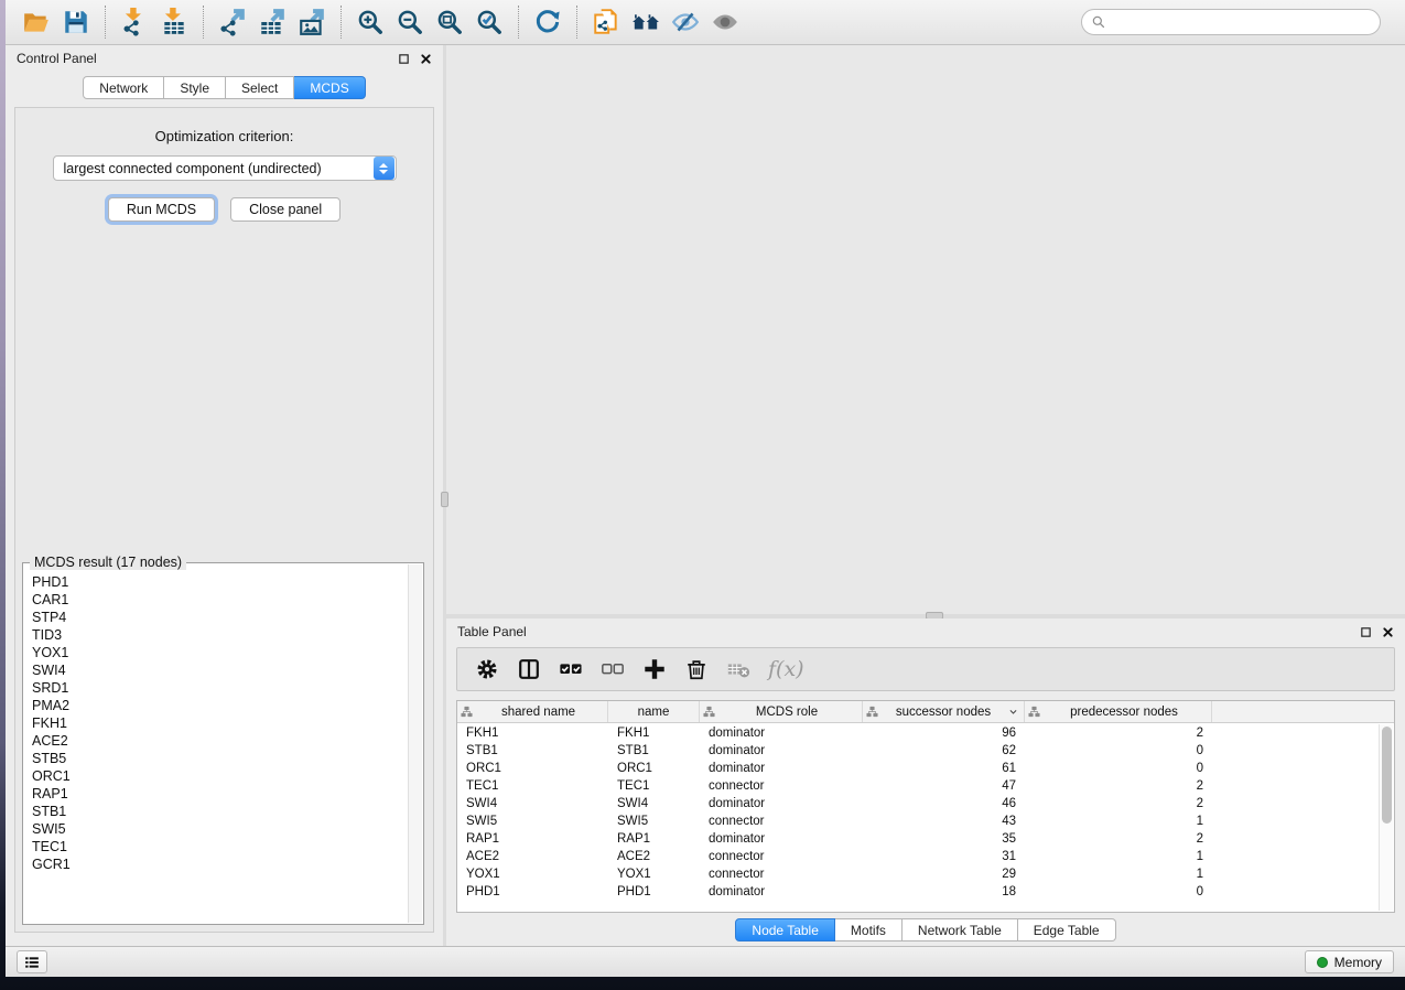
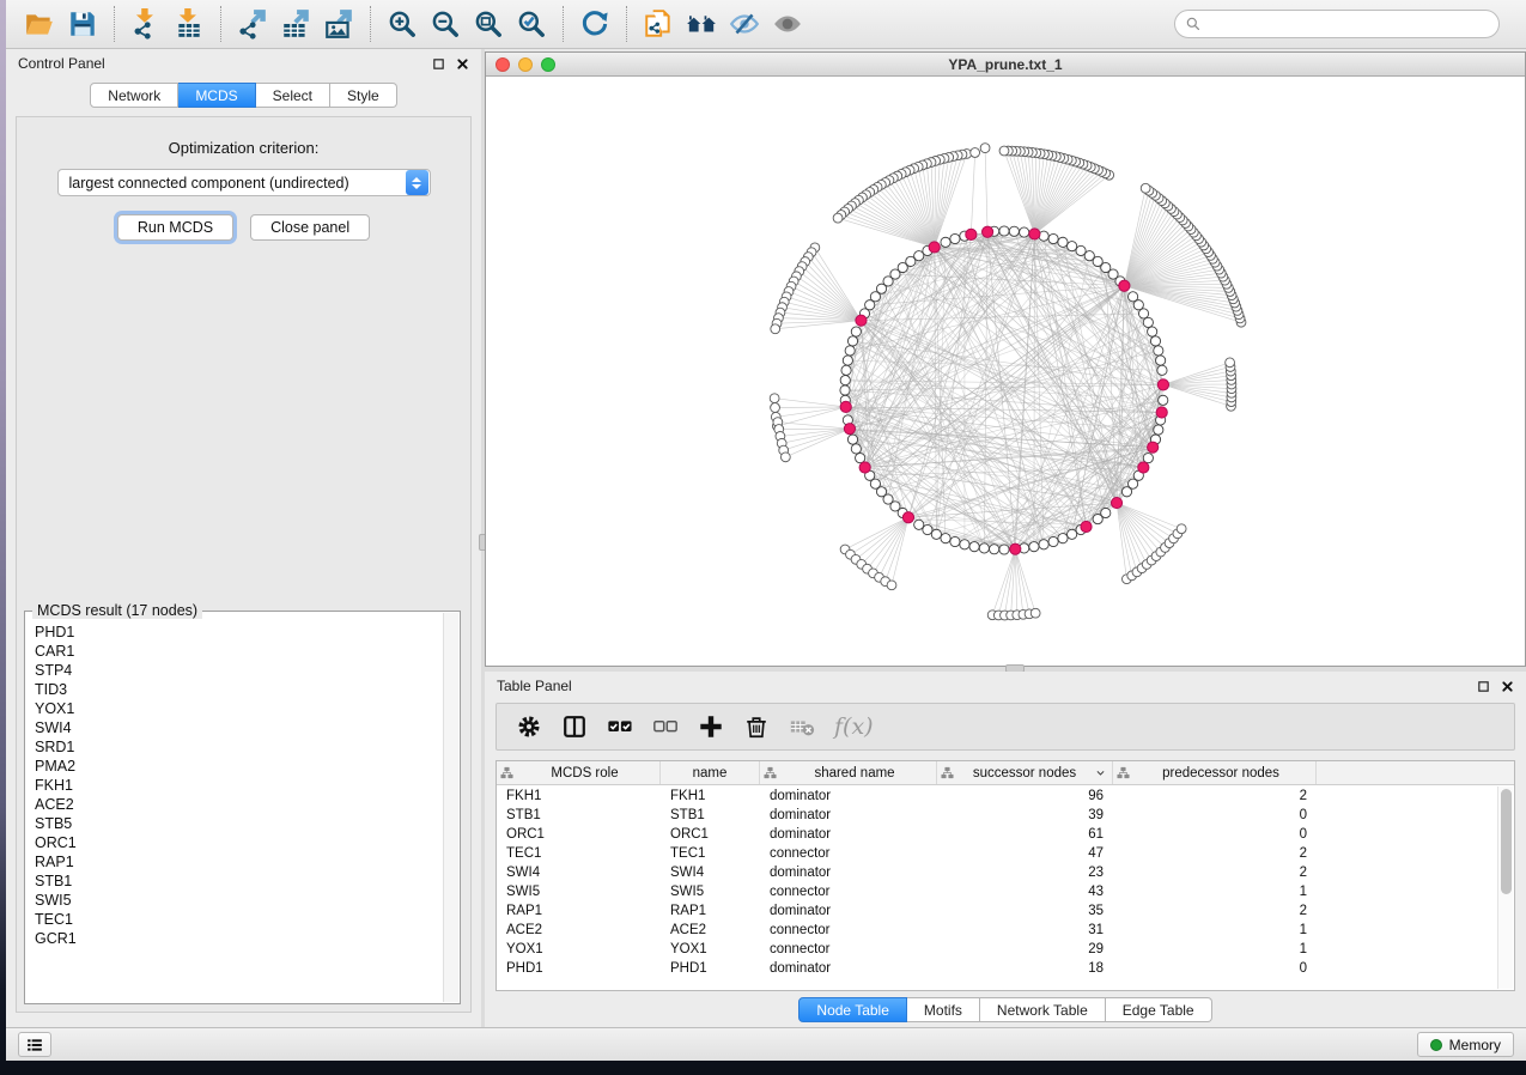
  Control Panel
  Network
- Style
+ MCDS
  Select
- MCDS
+ Style
  Optimization criterion:
  largest connected component (undirected)
  Run MCDS
  Close panel
  MCDS result (17 nodes)
  PHD1
  CAR1
  STP4
  TID3
  YOX1
  SWI4
  SRD1
  PMA2
  FKH1
  ACE2
  STB5
  ORC1
  RAP1
  STB1
  SWI5
  TEC1
  GCR1
+ YPA_prune.txt_1
  Table Panel
  f(x)
- shared name
+ MCDS role
  name
- MCDS role
+ shared name
  successor nodes
  predecessor nodes
  FKH1
  FKH1
  dominator
  96
  2
  STB1
  STB1
  dominator
- 62
+ 39
  0
  ORC1
  ORC1
  dominator
  61
  0
  TEC1
  TEC1
  connector
  47
  2
  SWI4
  SWI4
  dominator
- 46
+ 23
  2
  SWI5
  SWI5
  connector
  43
  1
  RAP1
  RAP1
  dominator
  35
  2
  ACE2
  ACE2
  connector
  31
  1
  YOX1
  YOX1
  connector
  29
  1
  PHD1
  PHD1
  dominator
  18
  0
  Node Table
  Motifs
  Network Table
  Edge Table
  Memory
